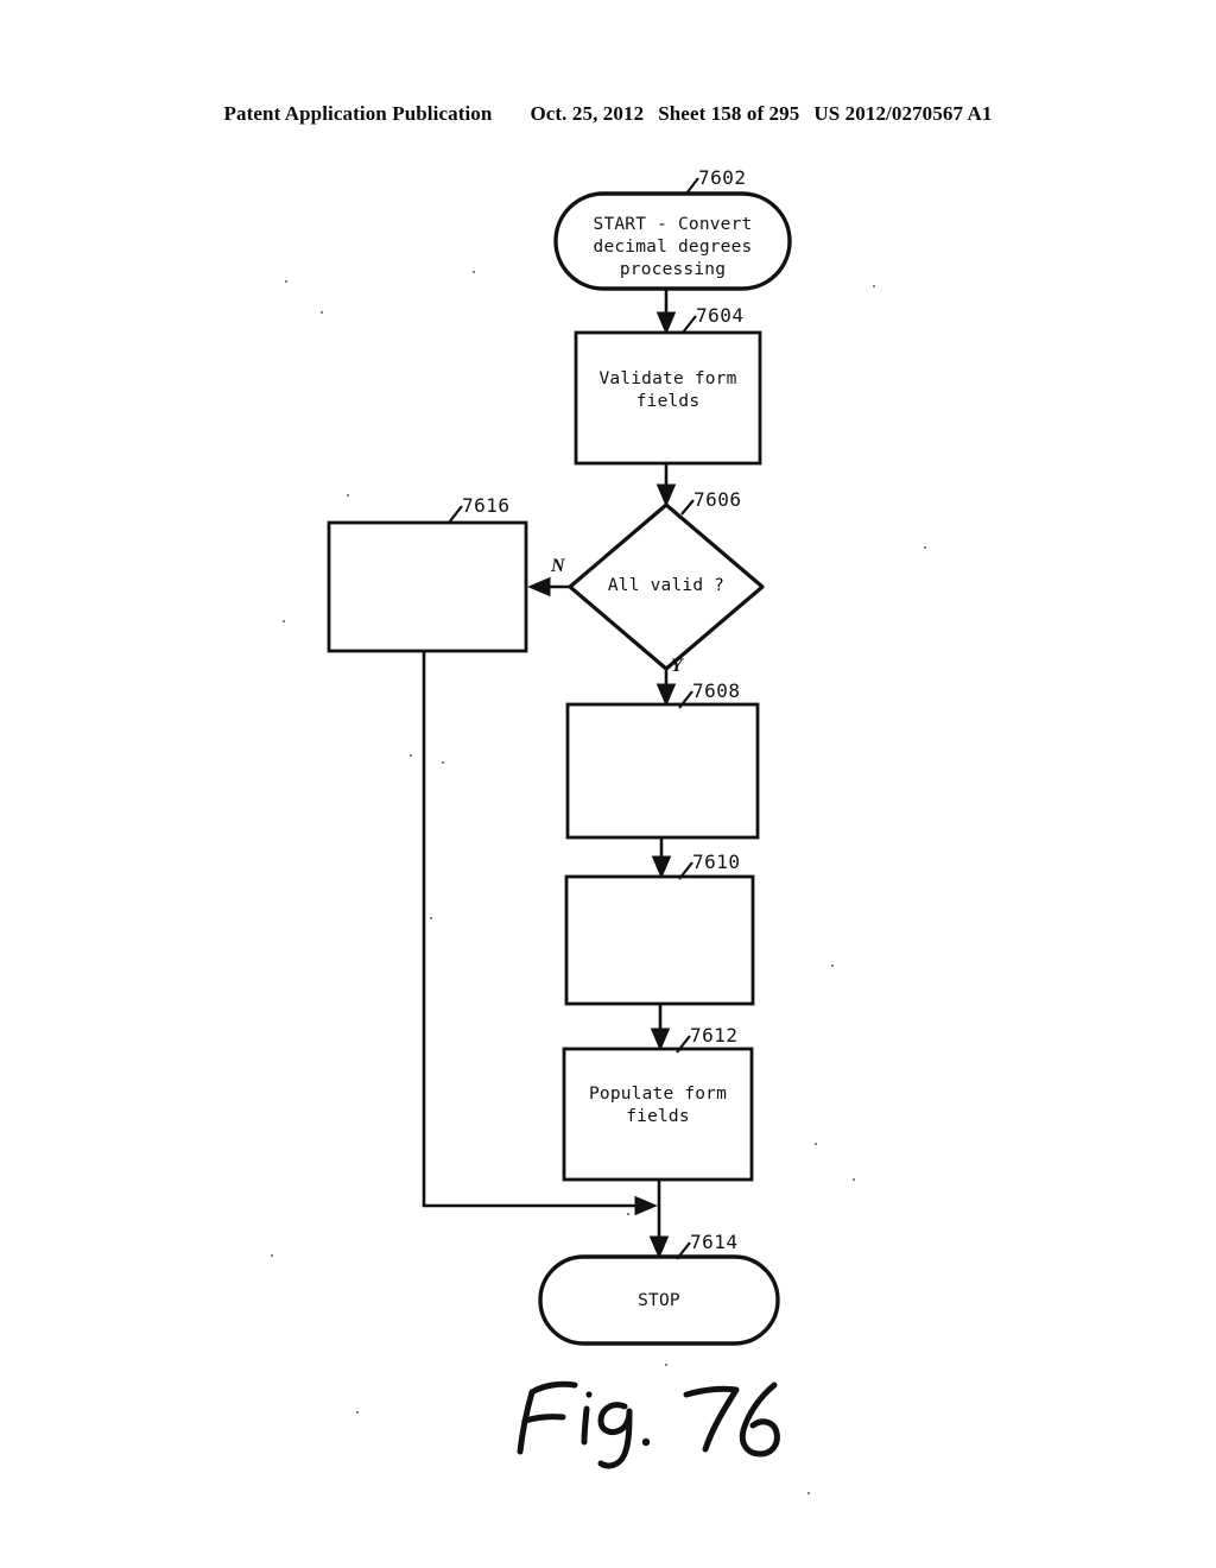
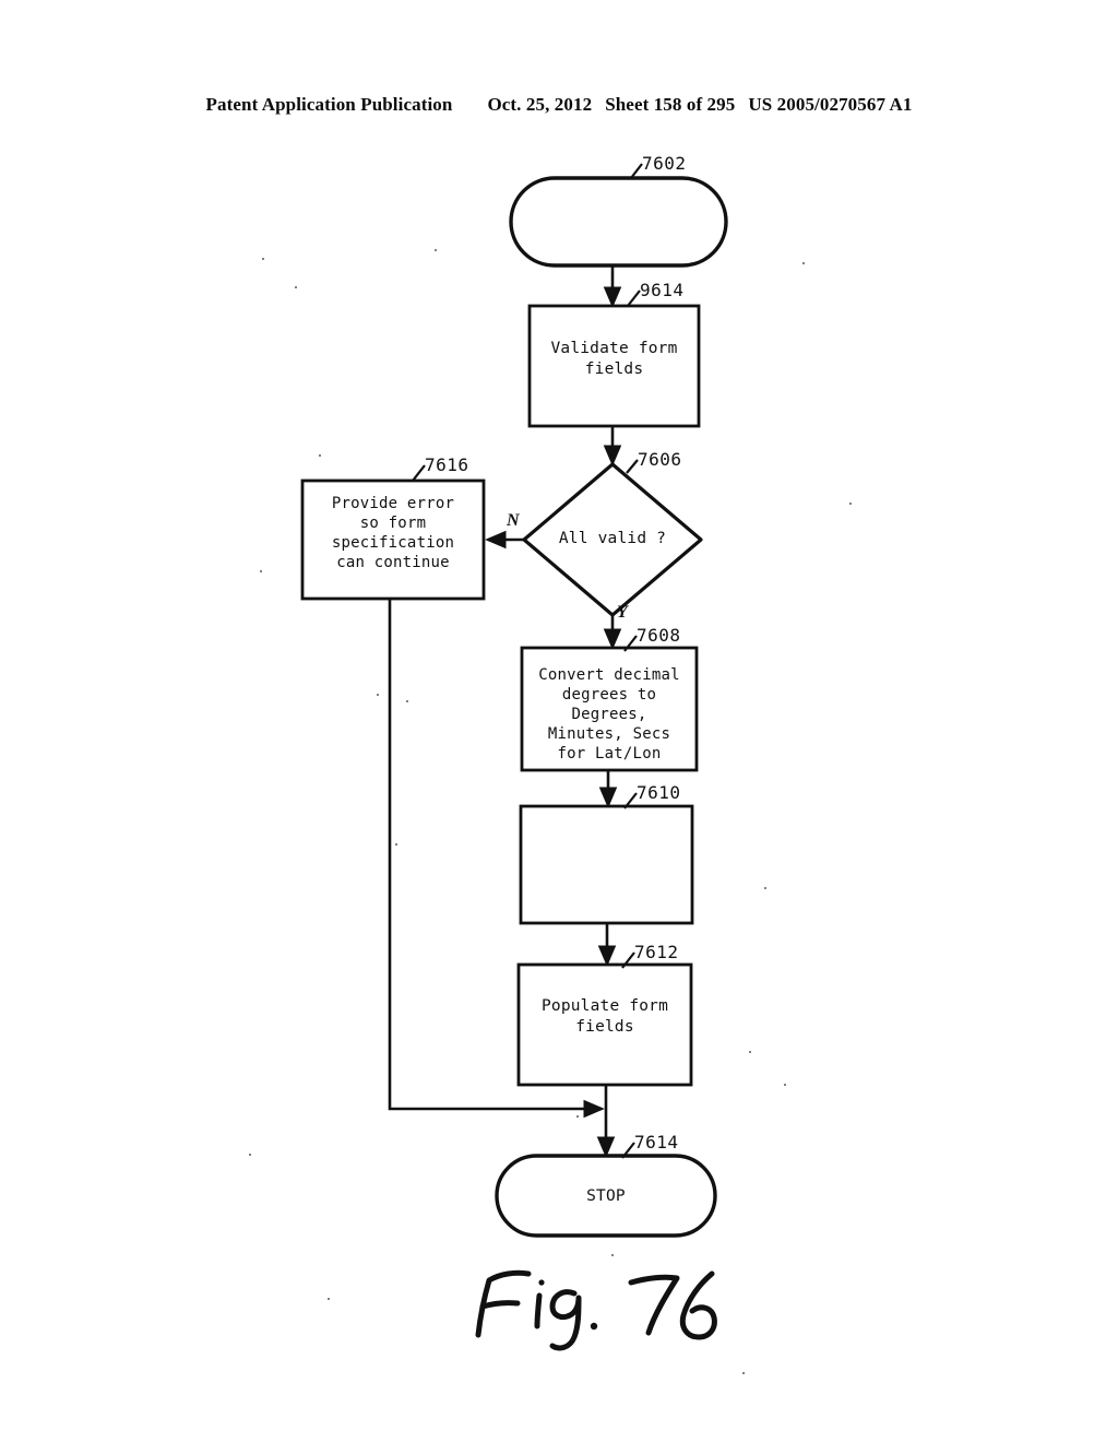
- Patent Application Publication Oct. 25, 2012 Sheet 158 of 295 US 2012/0270567 A1
+ Patent Application Publication Oct. 25, 2012 Sheet 158 of 295 US 2005/0270567 A1
- START - Convert
- decimal degrees
- processing
  Validate form
  fields
  All valid ?
+ Provide error
+ so form
+ specification
+ can continue
+ Convert decimal
+ degrees to
+ Degrees,
+ Minutes, Secs
+ for Lat/Lon
  Populate form
  fields
  STOP
  7602
- 7604
+ 9614
  7606
  7616
  7608
  7610
  7612
  7614
  N
  Y
